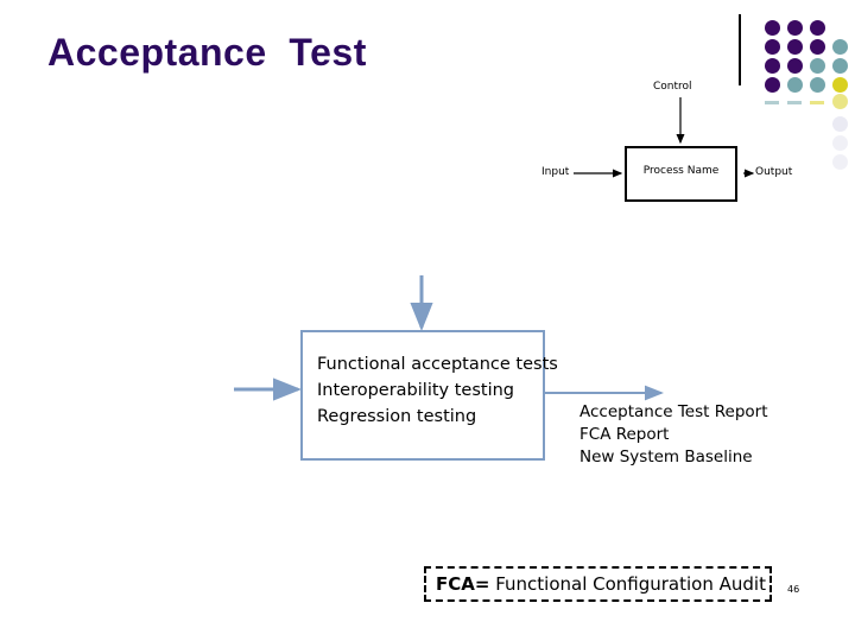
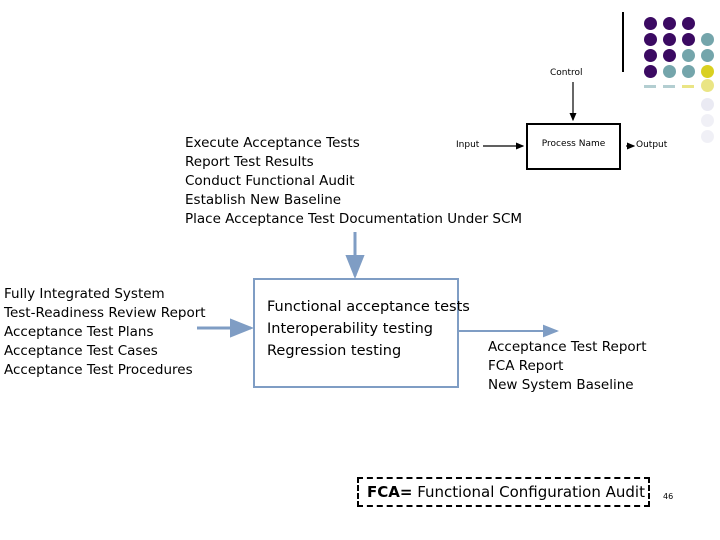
- Acceptance Test
  Control
  Input
  Output
  Process Name
+ Execute Acceptance Tests
+ Report Test Results
+ Conduct Functional Audit
+ Establish New Baseline
+ Place Acceptance Test Documentation Under SCM
+ Fully Integrated System
+ Test-Readiness Review Report
+ Acceptance Test Plans
+ Acceptance Test Cases
+ Acceptance Test Procedures
  Functional acceptance tests
  Interoperability testing
  Regression testing
  Acceptance Test Report
  FCA Report
  New System Baseline
  FCA= Functional Configuration Audit
  46
